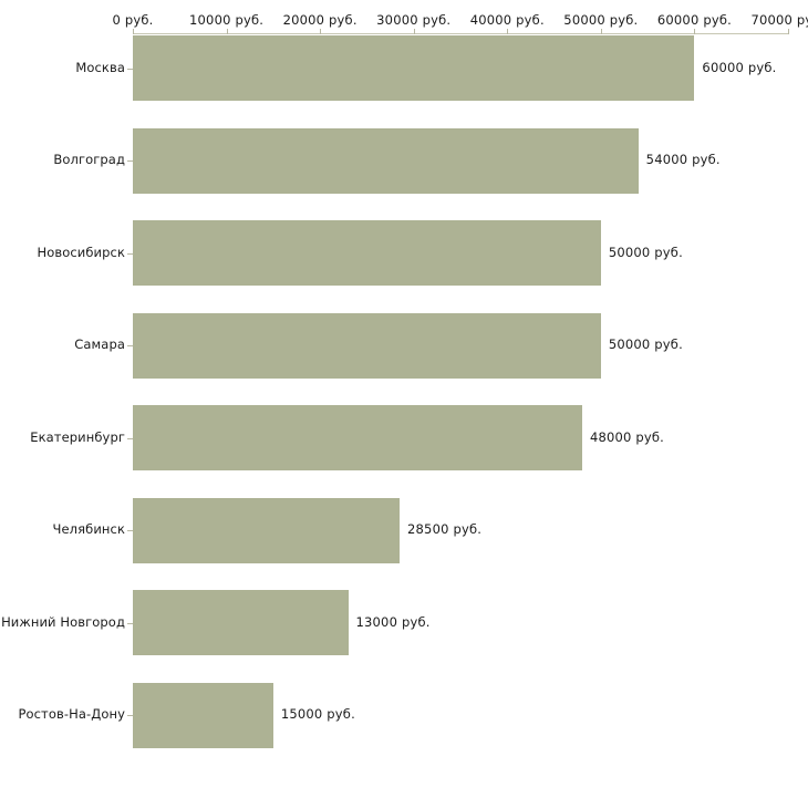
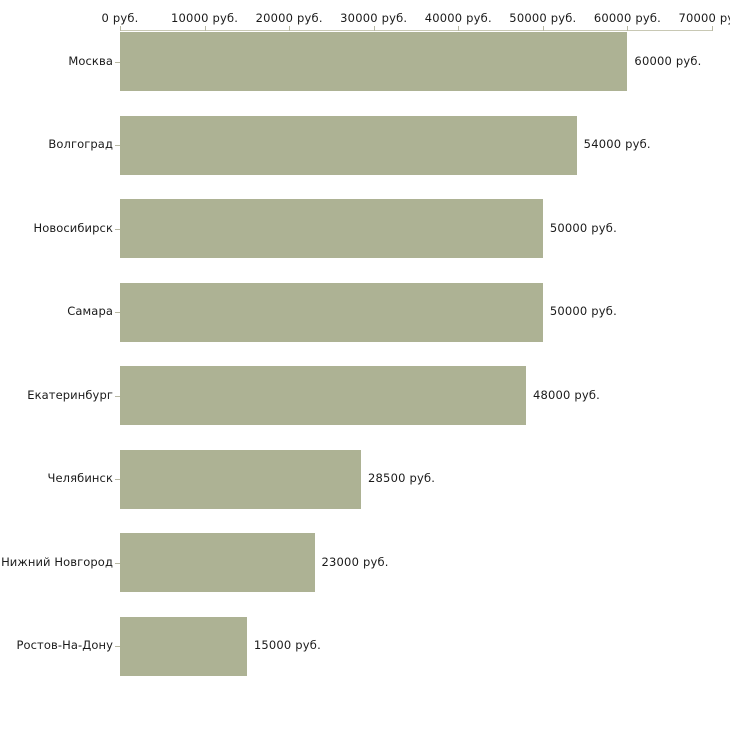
  0 руб.
  10000 руб.
  20000 руб.
  30000 руб.
  40000 руб.
  50000 руб.
  60000 руб.
  Москва
  Волгоград
  Новосибирск
  Самара
  Екатеринбург
  Челябинск
  Нижний Новгород
  Ростов-На-Дону
  60000 руб.
  54000 руб.
  50000 руб.
  50000 руб.
  48000 руб.
  28500 руб.
- 13000 руб.
+ 23000 руб.
  15000 руб.
